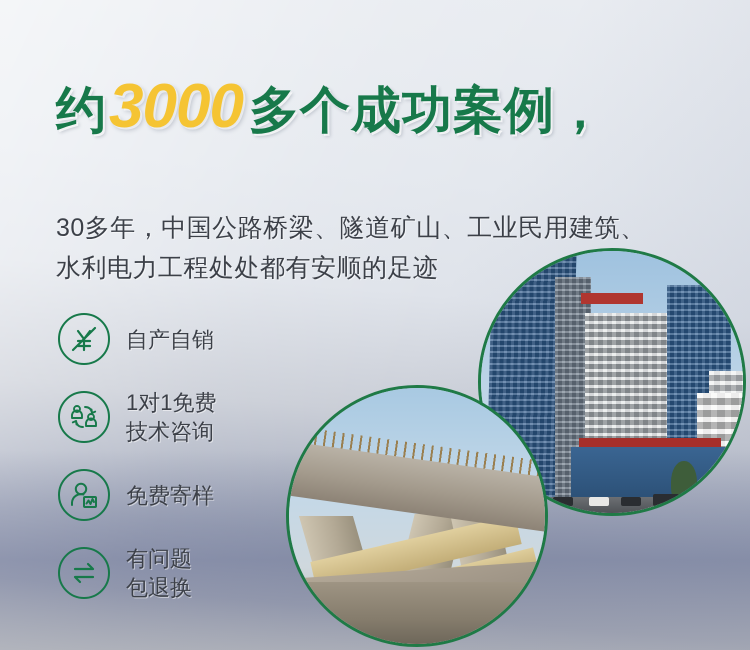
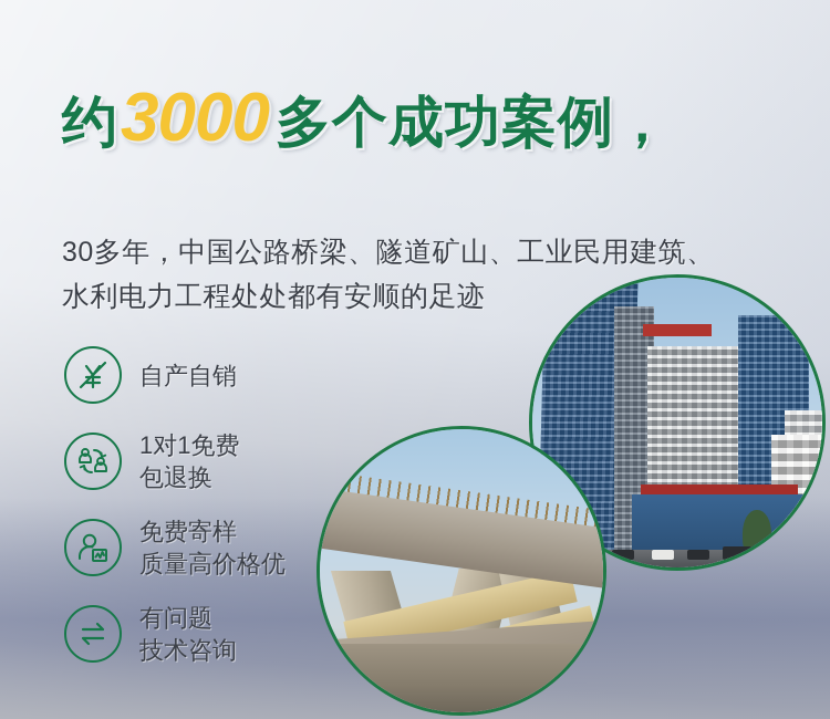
  约3000多个成功案例，
  30多年，中国公路桥梁、隧道矿山、工业民用建筑、
  水利电力工程处处都有安顺的足迹
  自产自销
  1对1免费
- 技术咨询
+ 包退换
  免费寄样
+ 质量高价格优
  有问题
- 包退换
+ 技术咨询
